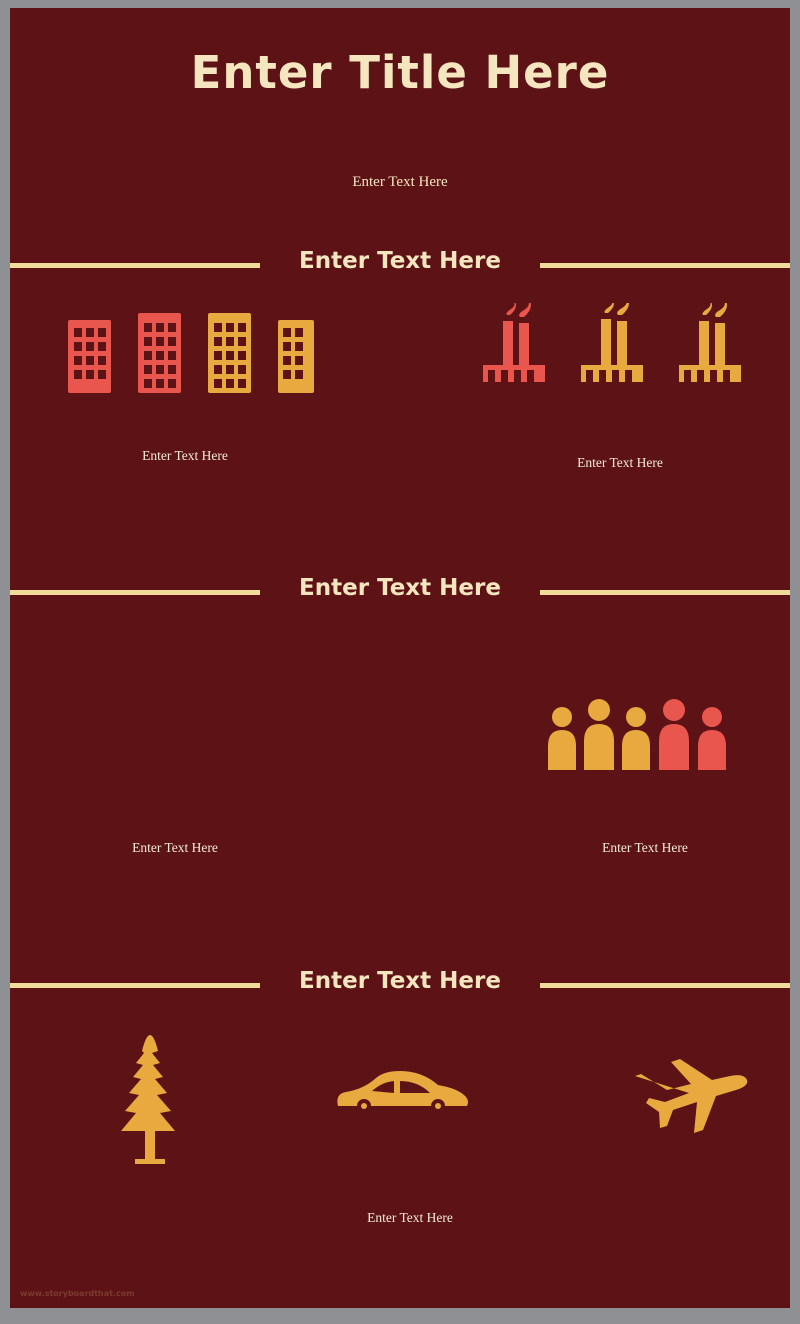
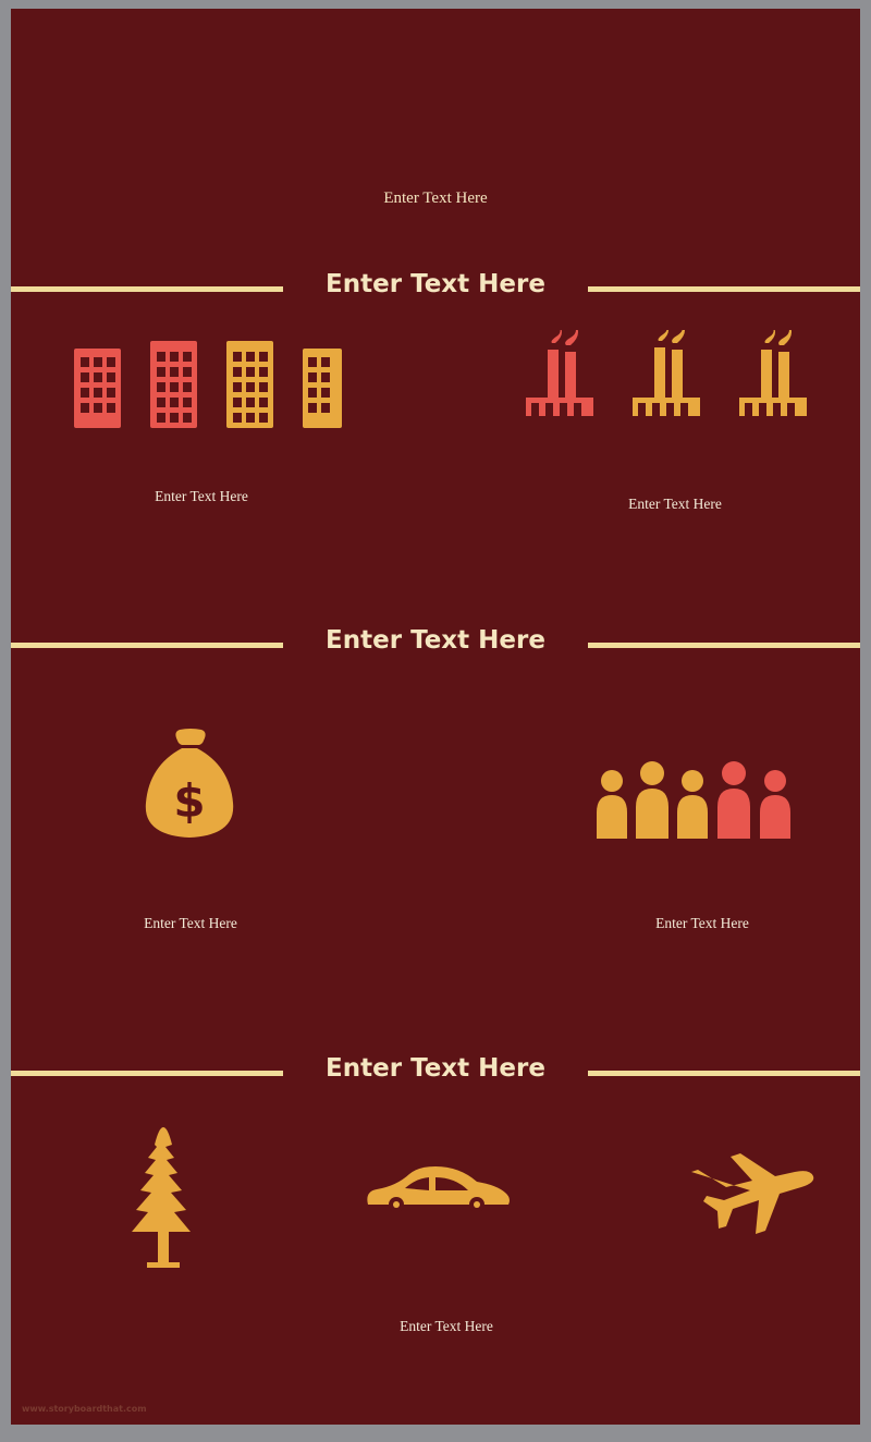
- Enter Title Here
  Enter Text Here
  Enter Text Here
  Enter Text Here
  Enter Text Here
  Enter Text Here
+ $
  Enter Text Here
  Enter Text Here
  Enter Text Here
  Enter Text Here
  www.storyboardthat.com
